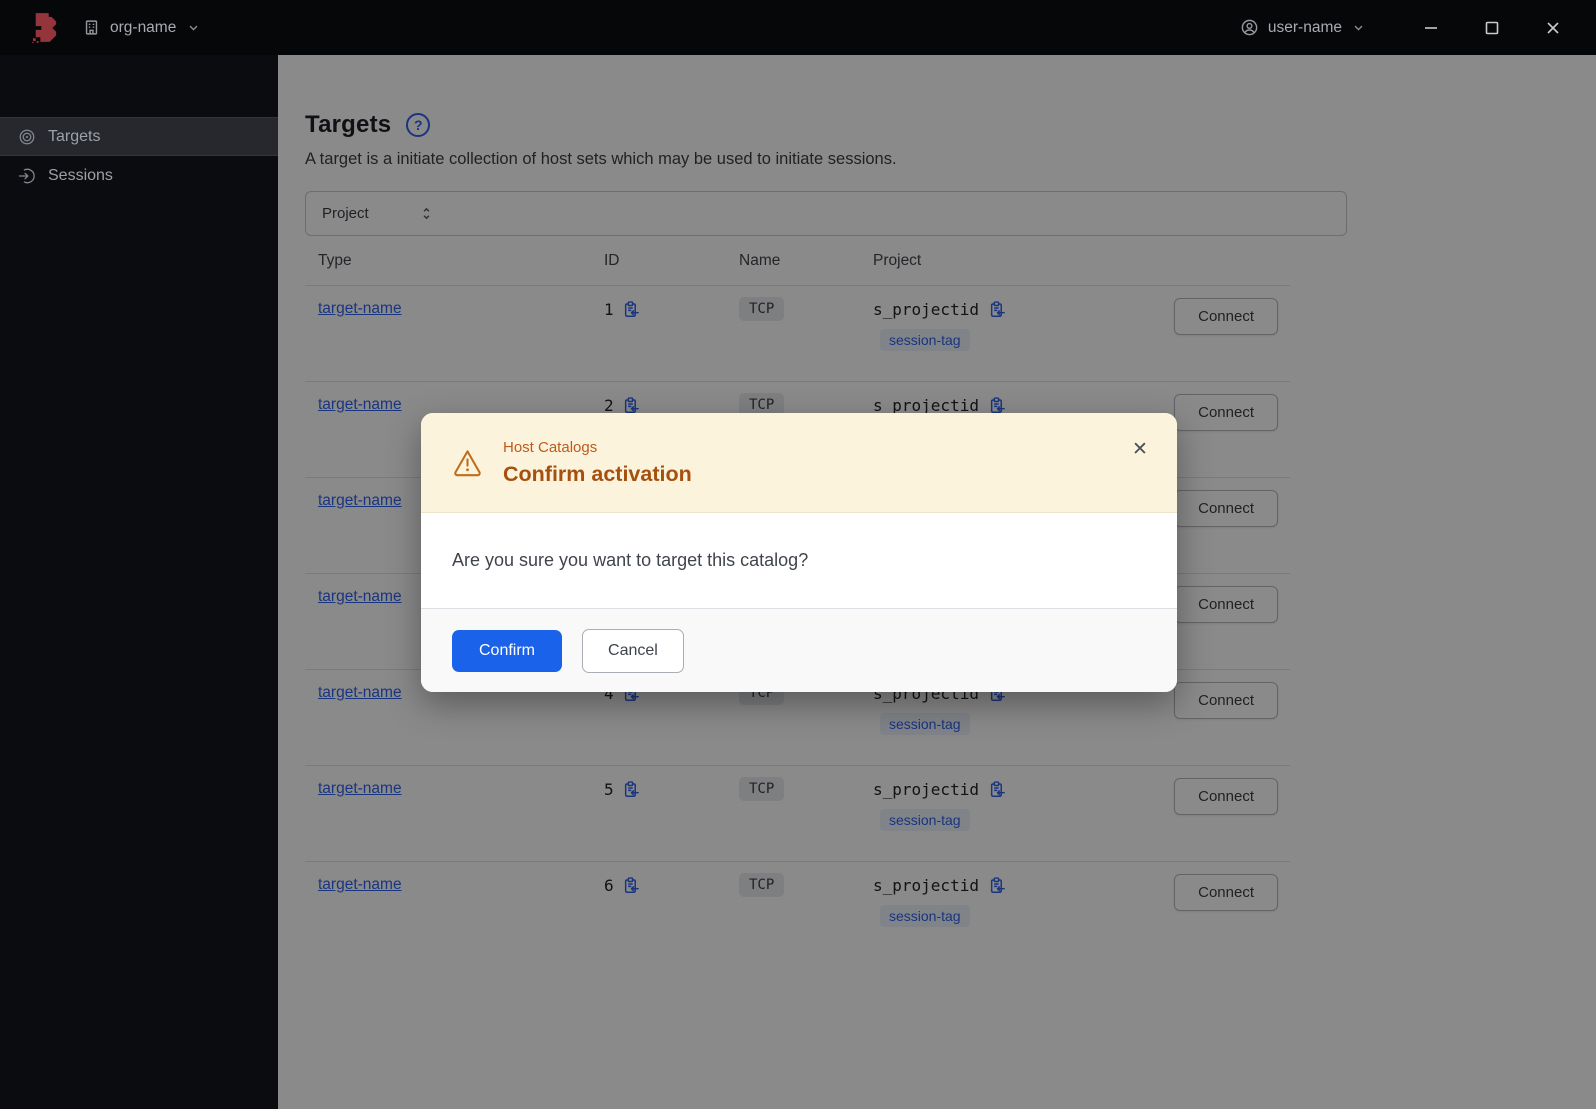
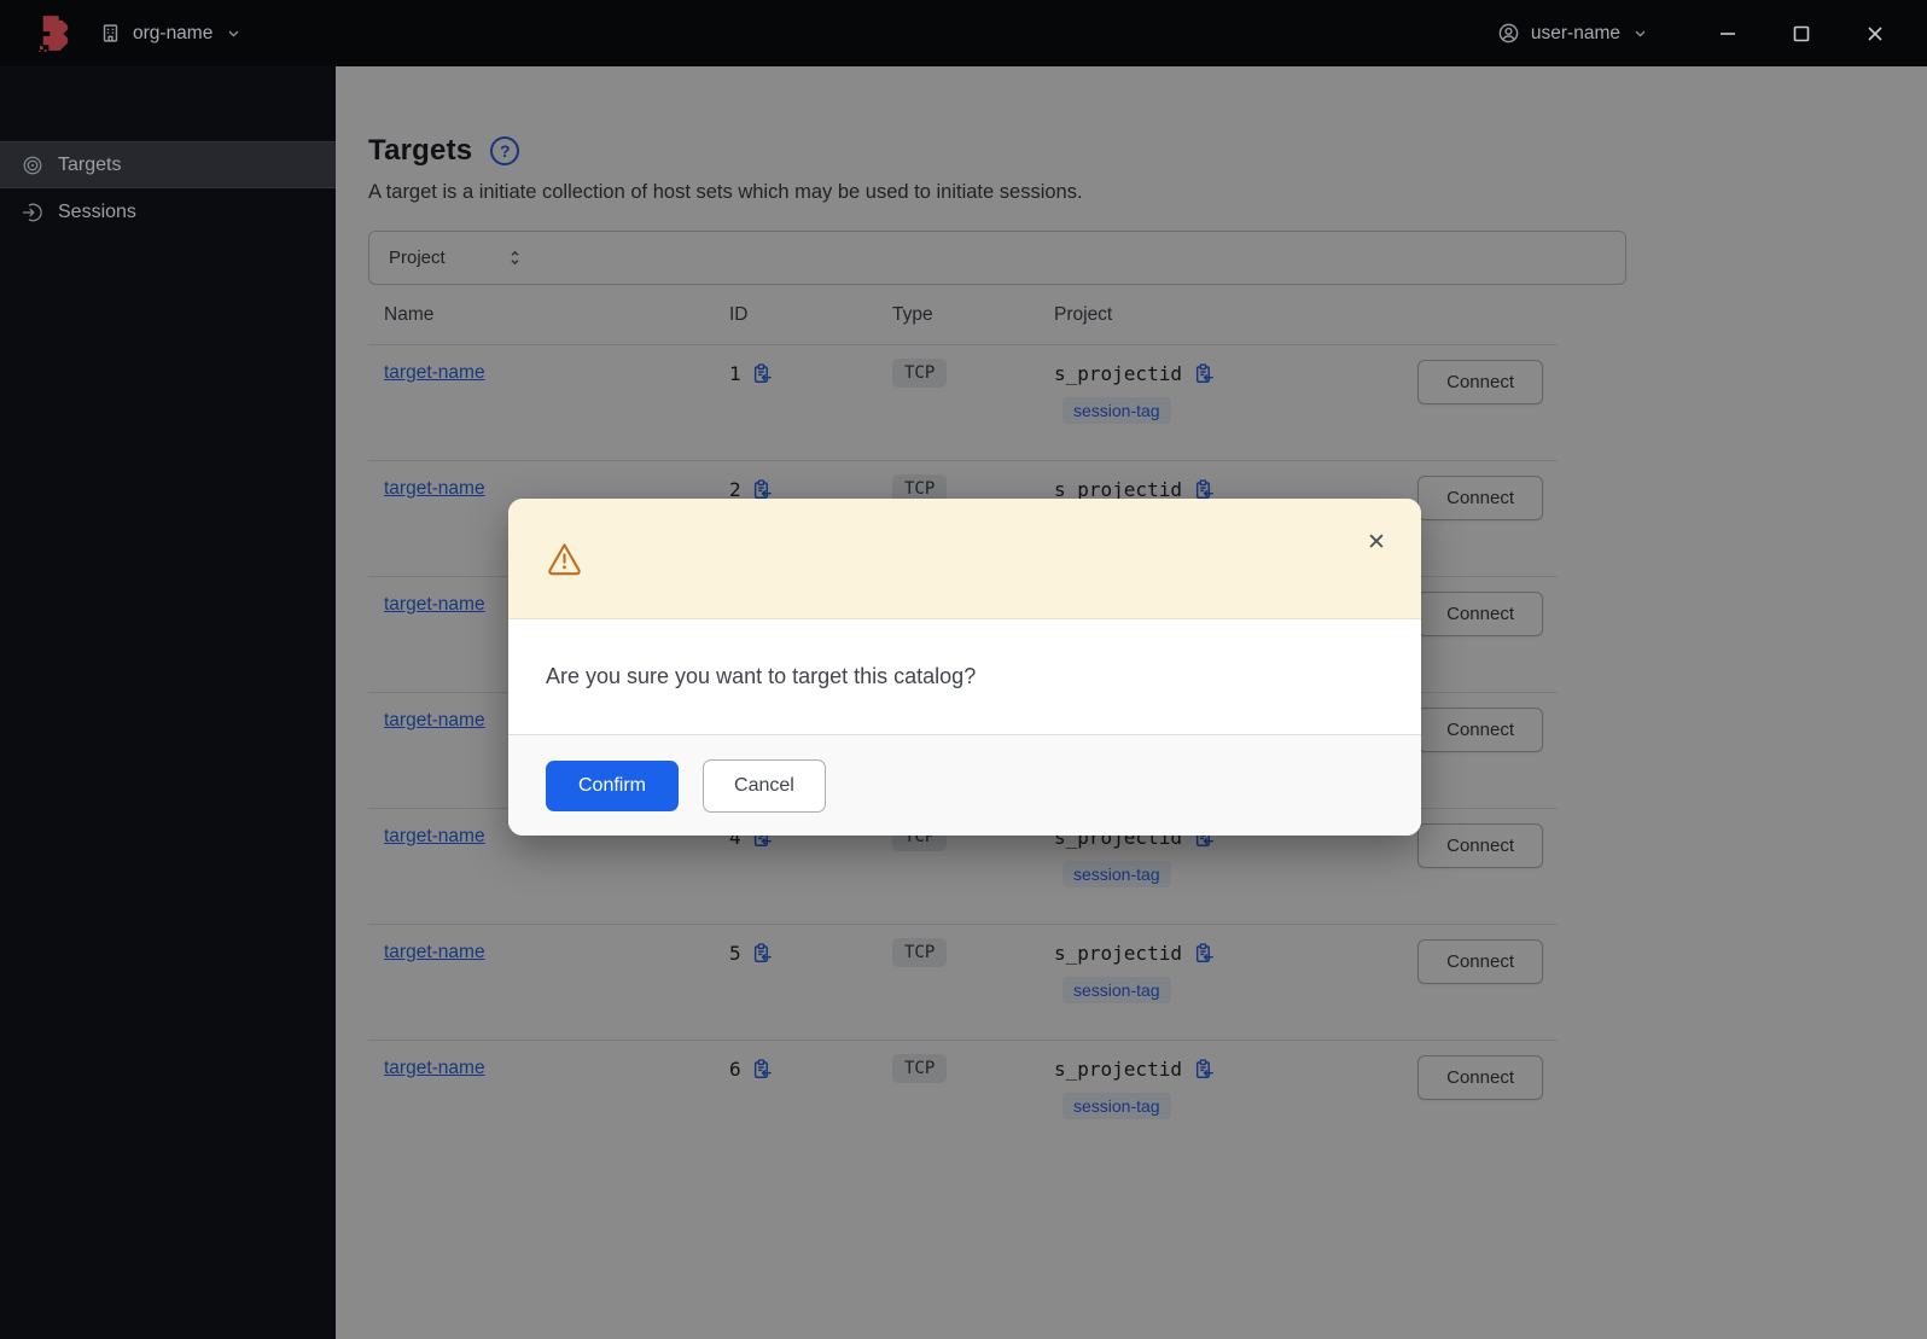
  org-name
  user-name
  Targets
  Sessions
  Targets
  ?
  A target is a initiate collection of host sets which may be used to initiate sessions.
  Project
- Type
+ Name
  ID
- Name
+ Type
  Project
  target-name
  1
  TCP
  s_projectid
  session-tag
  Connect
  target-name
  2
  TCP
  s_projectid
  Connect
  target-name
  Connect
  target-name
  Connect
  target-name
  4
  TCP
  s_projectid
  session-tag
  Connect
  target-name
  5
  TCP
  s_projectid
  session-tag
  Connect
  target-name
  6
  TCP
  s_projectid
  session-tag
  Connect
- Host Catalogs
- Confirm activation
  ✕
  Are you sure you want to target this catalog?
  Confirm
  Cancel
